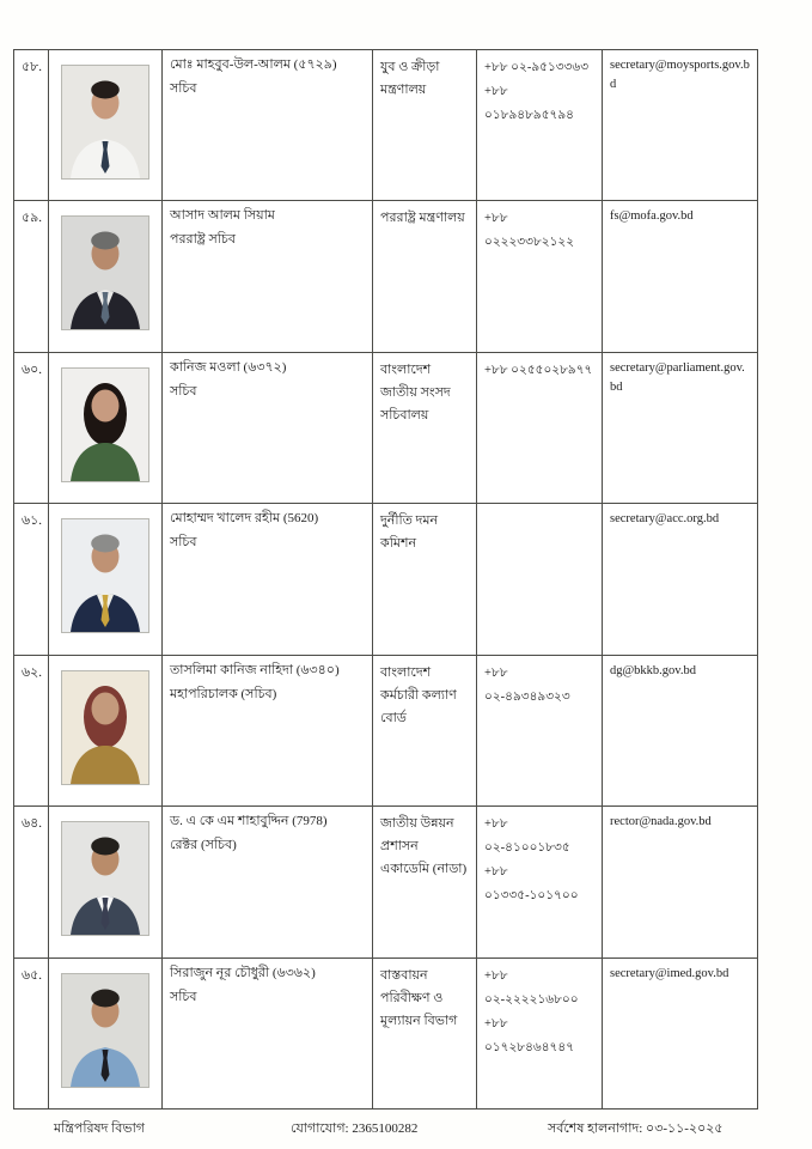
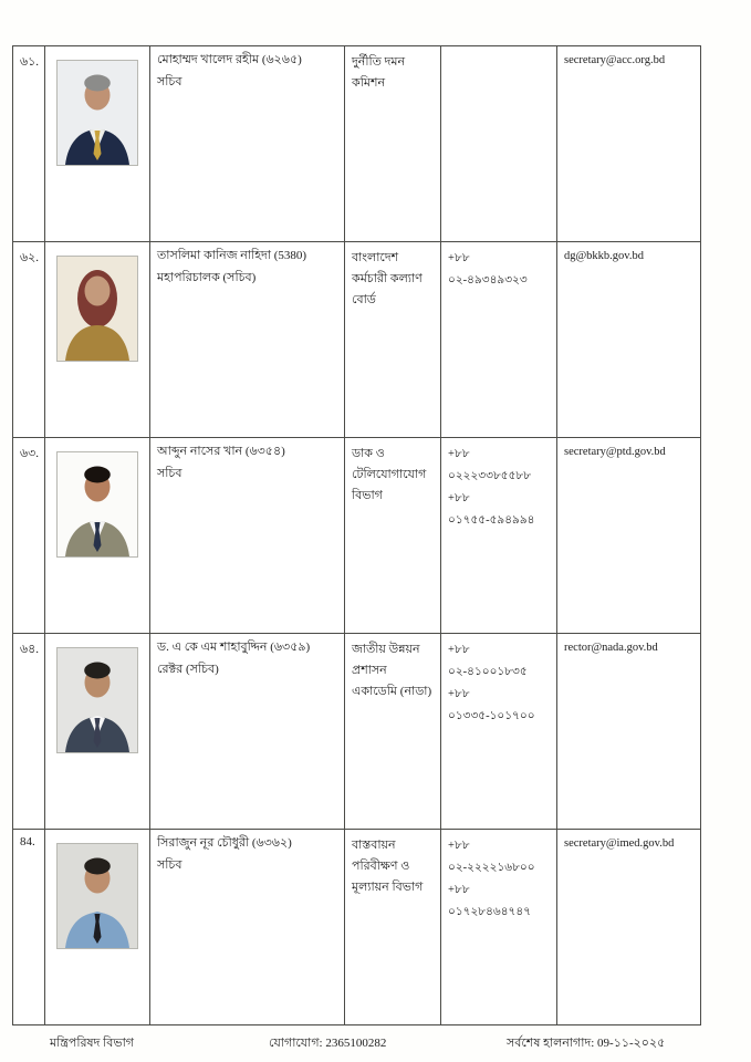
- ৫৮.		মোঃ মাহবুব-উল-আলম (৫৭২৯) সচিব	যুব ও ক্রীড়া মন্ত্রণালয়	+৮৮ ০২-৯৫১৩৩৬৩ +৮৮ ০১৮৯৪৮৯৫৭৯৪	secretary@moysports.gov.bd
- ৫৯.		আসাদ আলম সিয়াম পররাষ্ট্র সচিব	পররাষ্ট্র মন্ত্রণালয়	+৮৮ ০২২২৩৩৮২১২২	fs@mofa.gov.bd
- ৬০.		কানিজ মওলা (৬৩৭২) সচিব	বাংলাদেশ জাতীয় সংসদ সচিবালয়	+৮৮ ০২৫৫০২৮৯৭৭	secretary@parliament.gov.bd
- ৬১.		মোহাম্মদ খালেদ রহীম (5620) সচিব	দুর্নীতি দমন কমিশন		secretary@acc.org.bd
+ ৬১.		মোহাম্মদ খালেদ রহীম (৬২৬৫) সচিব	দুর্নীতি দমন কমিশন		secretary@acc.org.bd
- ৬২.		তাসলিমা কানিজ নাহিদা (৬৩৪০) মহাপরিচালক (সচিব)	বাংলাদেশ কর্মচারী কল্যাণ বোর্ড	+৮৮ ০২-৪৯৩৪৯৩২৩	dg@bkkb.gov.bd
+ ৬২.		তাসলিমা কানিজ নাহিদা (5380) মহাপরিচালক (সচিব)	বাংলাদেশ কর্মচারী কল্যাণ বোর্ড	+৮৮ ০২-৪৯৩৪৯৩২৩	dg@bkkb.gov.bd
+ ৬৩.		আব্দুন নাসের খান (৬৩৫৪) সচিব	ডাক ও টেলিযোগাযোগ বিভাগ	+৮৮ ০২২২৩৩৮৫৫৮৮ +৮৮ ০১৭৫৫-৫৯৪৯৯৪	secretary@ptd.gov.bd
- ৬৪.		ড. এ কে এম শাহাবুদ্দিন (7978) রেক্টর (সচিব)	জাতীয় উন্নয়ন প্রশাসন একাডেমি (নাডা)	+৮৮ ০২-৪১০০১৮৩৫ +৮৮ ০১৩৩৫-১০১৭০০	rector@nada.gov.bd
+ ৬৪.		ড. এ কে এম শাহাবুদ্দিন (৬৩৫৯) রেক্টর (সচিব)	জাতীয় উন্নয়ন প্রশাসন একাডেমি (নাডা)	+৮৮ ০২-৪১০০১৮৩৫ +৮৮ ০১৩৩৫-১০১৭০০	rector@nada.gov.bd
- ৬৫.		সিরাজুন নূর চৌধুরী (৬৩৬২) সচিব	বাস্তবায়ন পরিবীক্ষণ ও মূল্যায়ন বিভাগ	+৮৮ ০২-২২২২১৬৮০০ +৮৮ ০১৭২৮৪৬৪৭৪৭	secretary@imed.gov.bd
+ 84.		সিরাজুন নূর চৌধুরী (৬৩৬২) সচিব	বাস্তবায়ন পরিবীক্ষণ ও মূল্যায়ন বিভাগ	+৮৮ ০২-২২২২১৬৮০০ +৮৮ ০১৭২৮৪৬৪৭৪৭	secretary@imed.gov.bd
  মন্ত্রিপরিষদ বিভাগ
  যোগাযোগ: 2365100282
- সর্বশেষ হালনাগাদ: ০৩-১১-২০২৫
+ সর্বশেষ হালনাগাদ: 09-১১-২০২৫
